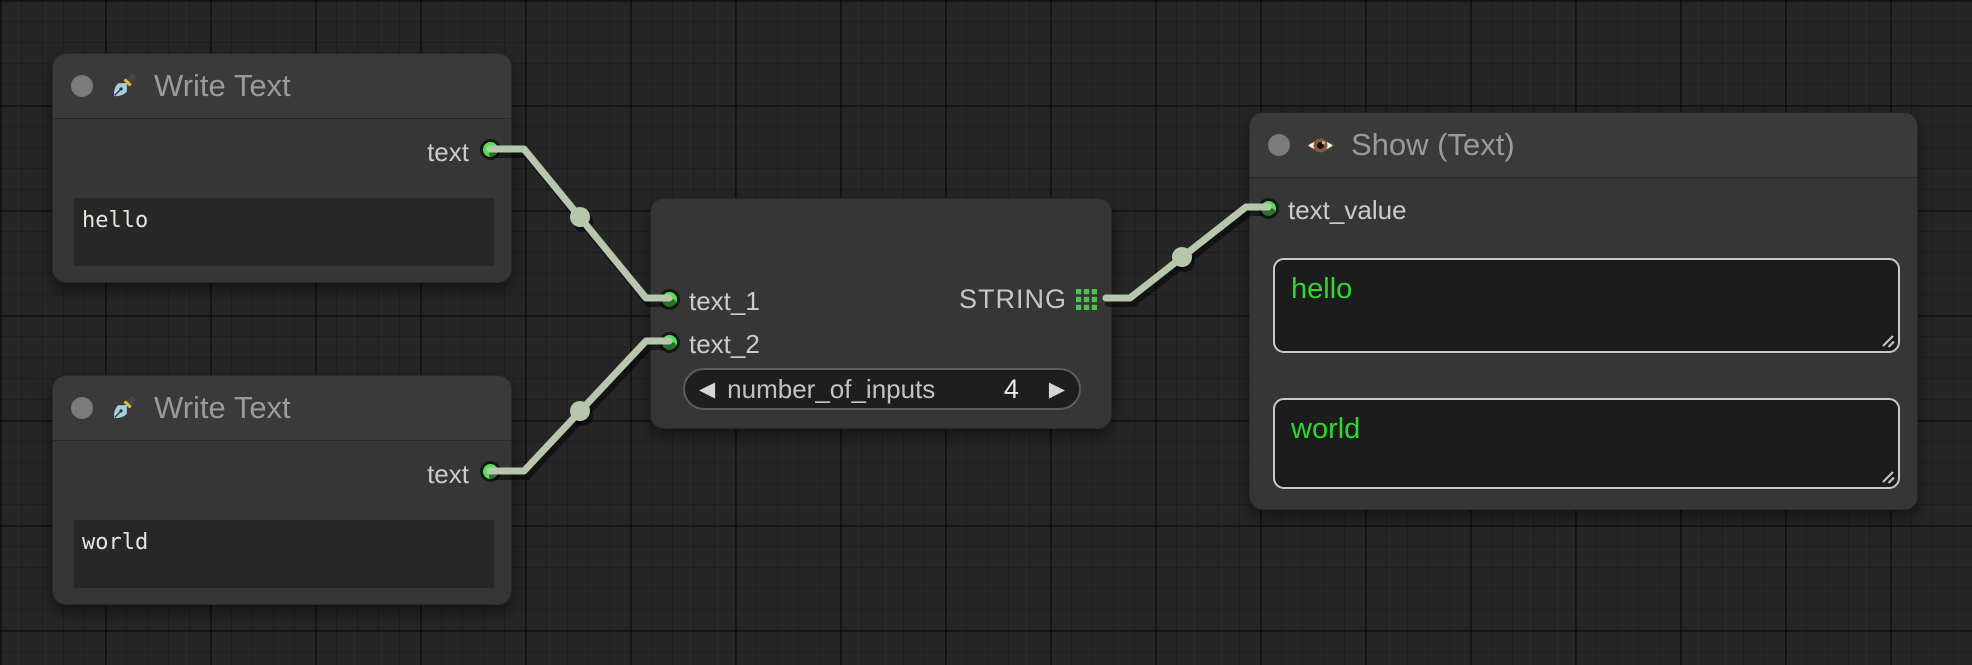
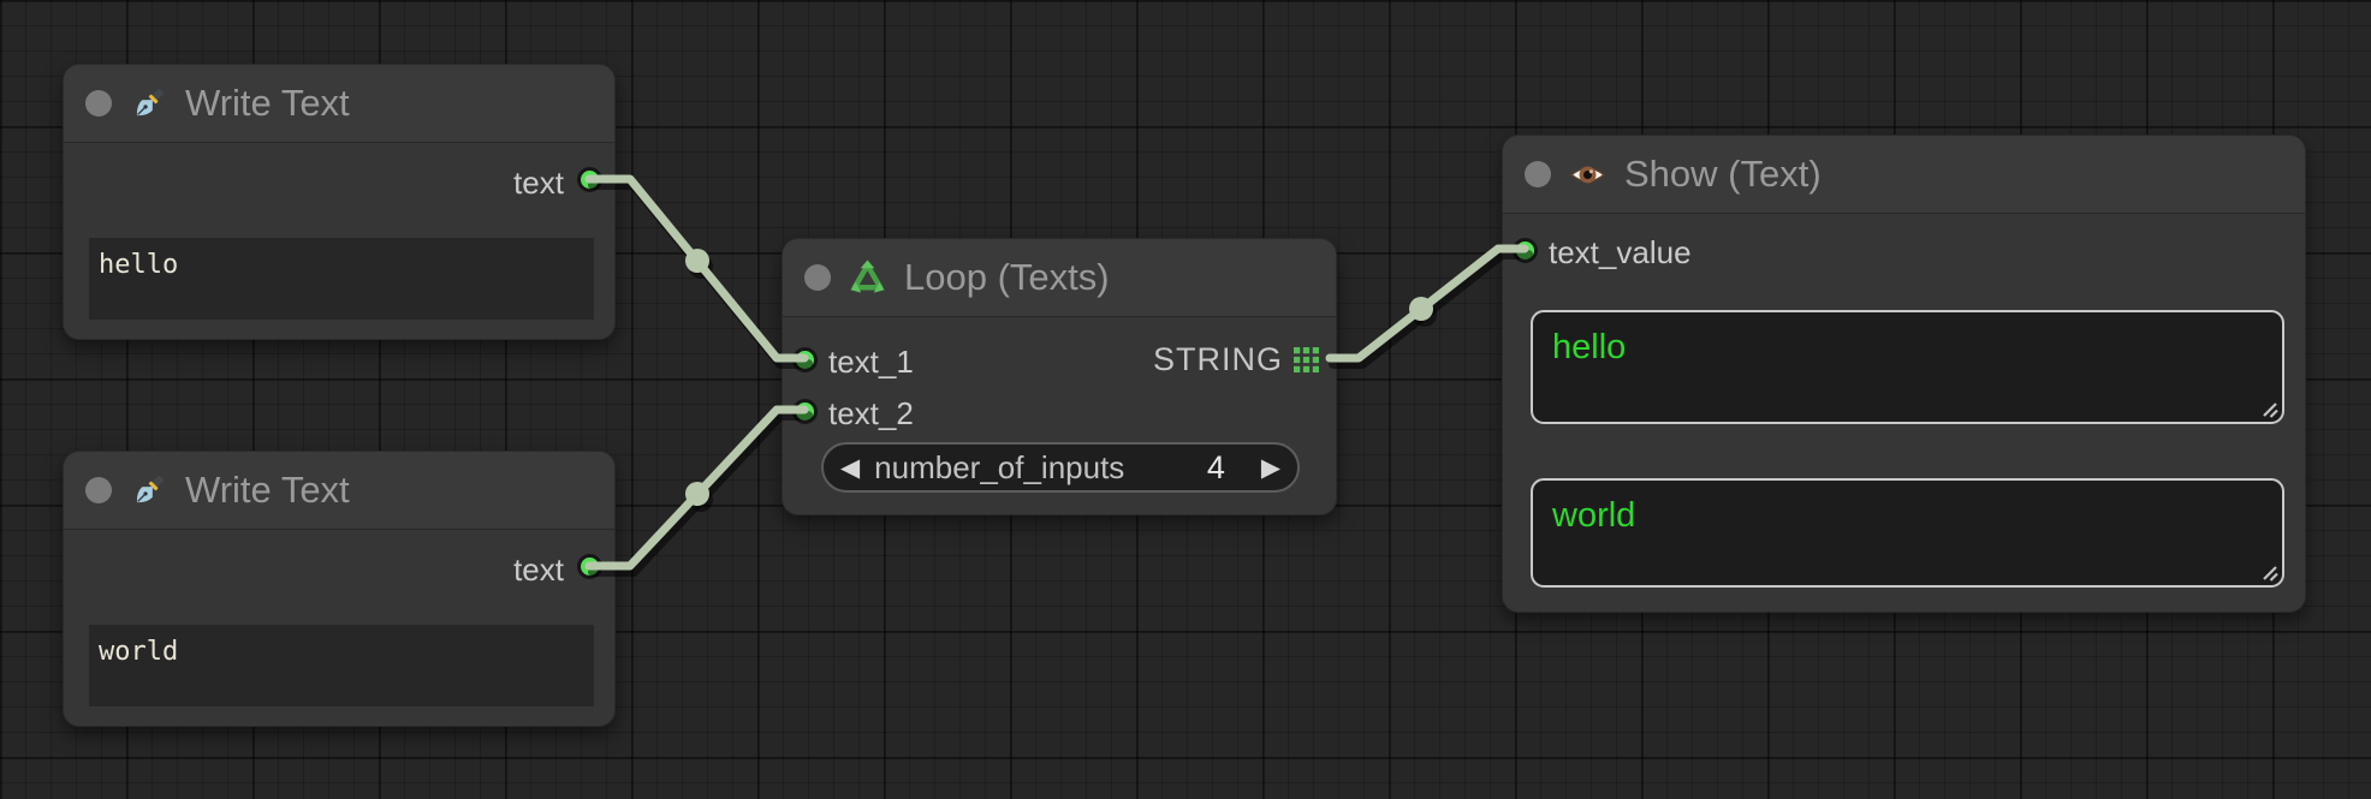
  Write Text
  text
  hello
  Write Text
  text
  world
+ Loop (Texts)
  text_1
  STRING
  text_2
  ◀
  number_of_inputs
  4
  ▶
  Show (Text)
  text_value
  hello
  world
